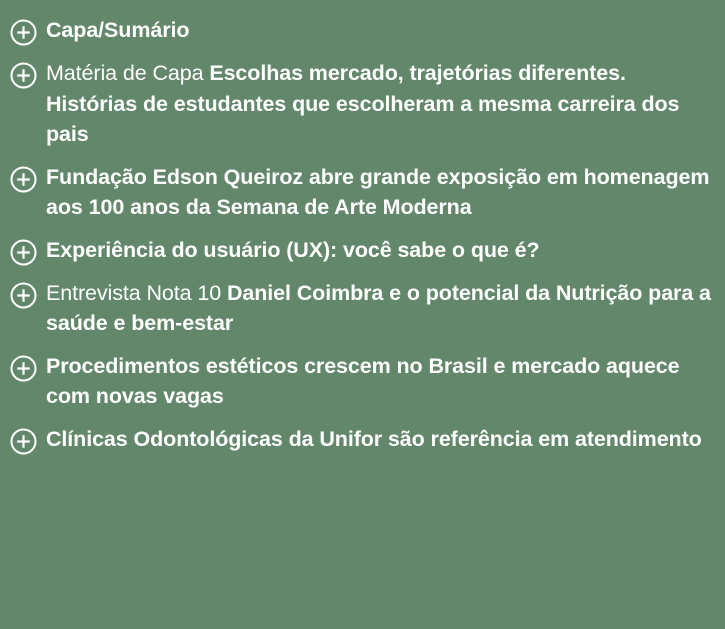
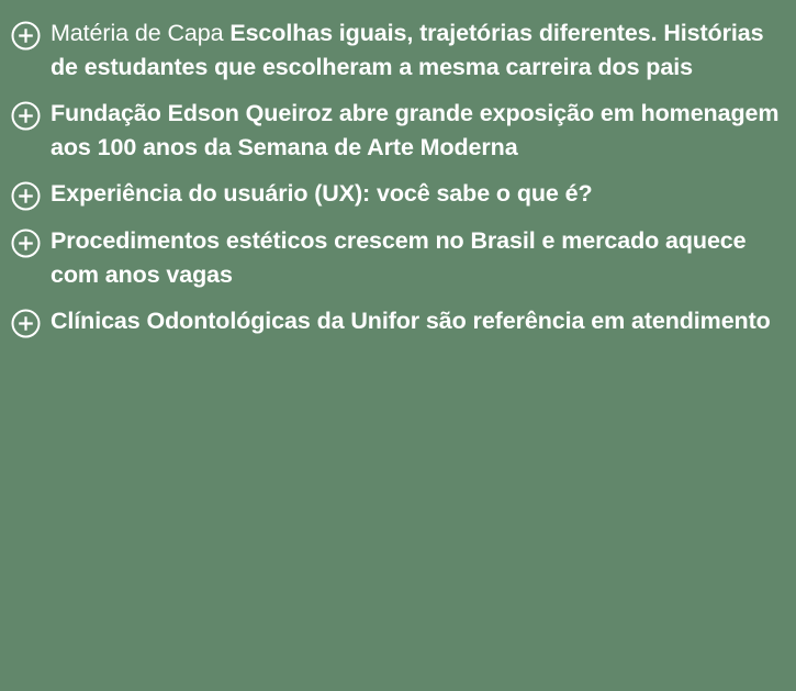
- Capa/Sumário
- Matéria de Capa Escolhas mercado, trajetórias diferentes. Histórias de estudantes que escolheram a mesma carreira dos pais
+ Matéria de Capa Escolhas iguais, trajetórias diferentes. Histórias de estudantes que escolheram a mesma carreira dos pais
  Fundação Edson Queiroz abre grande exposição em homenagem aos 100 anos da Semana de Arte Moderna
  Experiência do usuário (UX): você sabe o que é?
- Entrevista Nota 10 Daniel Coimbra e o potencial da Nutrição para a saúde e bem-estar
- Procedimentos estéticos crescem no Brasil e mercado aquece com novas vagas
+ Procedimentos estéticos crescem no Brasil e mercado aquece com anos vagas
  Clínicas Odontológicas da Unifor são referência em atendimento
